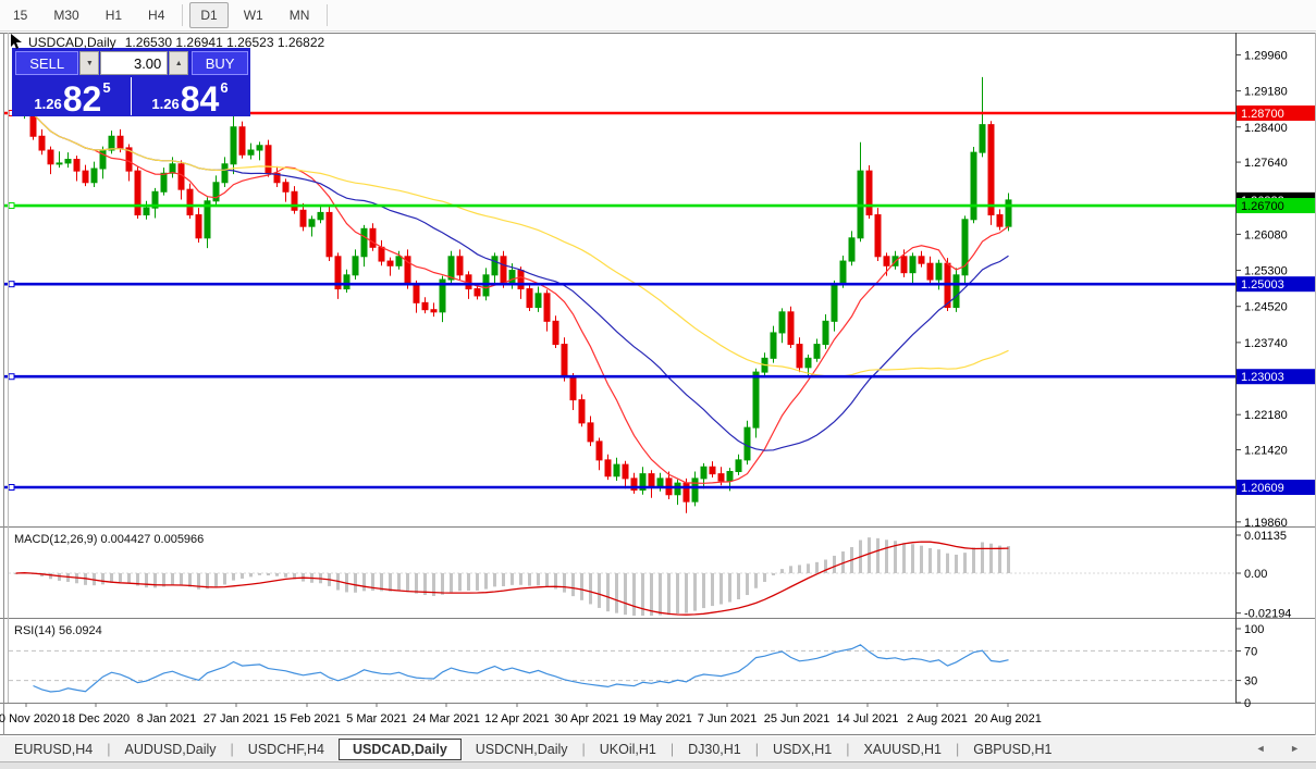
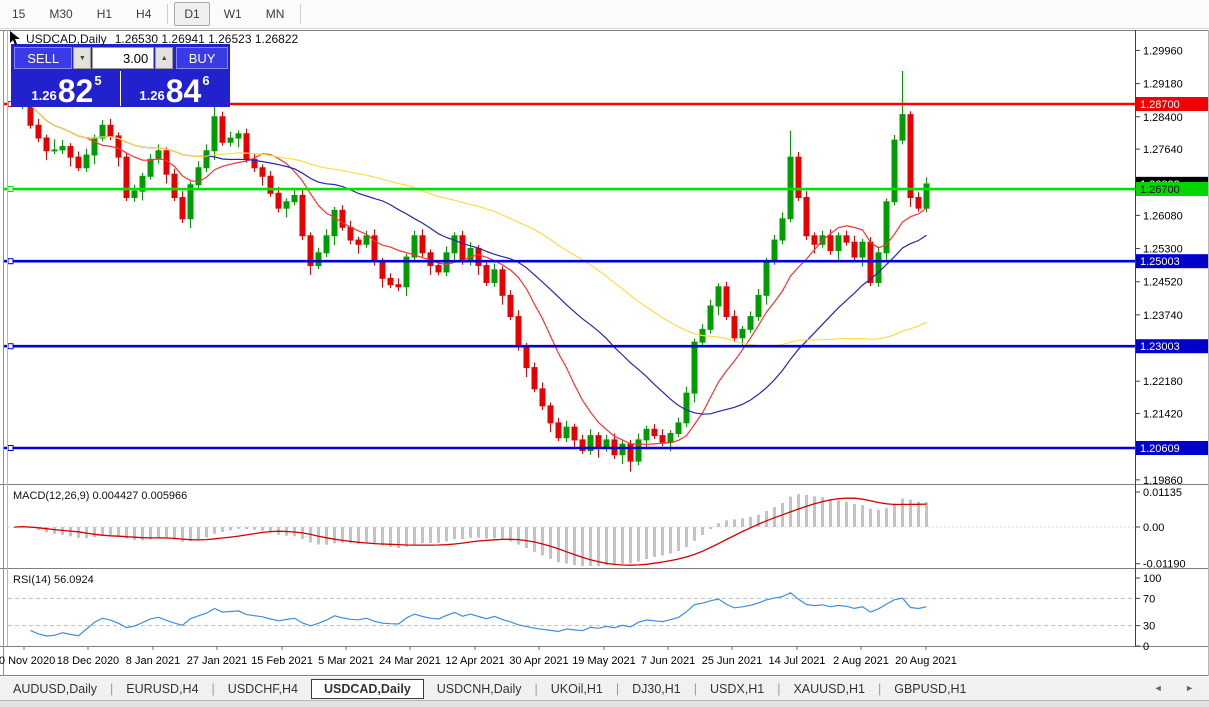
  15
  M30
  H1
  H4
  D1
  W1
  MN
  1.29960
  1.29180
  1.28400
  1.27640
  1.26080
  1.25300
  1.24520
  1.23740
  1.22180
  1.21420
  1.19860
  0.01135
  0.00
- -0.02194
+ -0.01190
  100
  70
  30
  0
  1.28700
  1.26700
  1.25003
  1.23003
  1.20609
  0 Nov 2020
  18 Dec 2020
  8 Jan 2021
  27 Jan 2021
  15 Feb 2021
  5 Mar 2021
  24 Mar 2021
  12 Apr 2021
  30 Apr 2021
  19 May 2021
  7 Jun 2021
  25 Jun 2021
  14 Jul 2021
  2 Aug 2021
  20 Aug 2021
  USDCAD,Daily 1.26530 1.26941 1.26523 1.26822
  SELL
  3.00
  BUY
  1.26
  82
  5
  1.26
  84
  6
  MACD(12,26,9) 0.004427 0.005966
  RSI(14) 56.0924
- EURUSD,H4
+ AUDUSD,Daily
  |
- AUDUSD,Daily
+ EURUSD,H4
  |
  USDCHF,H4
  USDCAD,Daily
  USDCNH,Daily
  |
  UKOil,H1
  |
  DJ30,H1
  |
  USDX,H1
  |
  XAUUSD,H1
  |
  GBPUSD,H1
  ◄ ►
